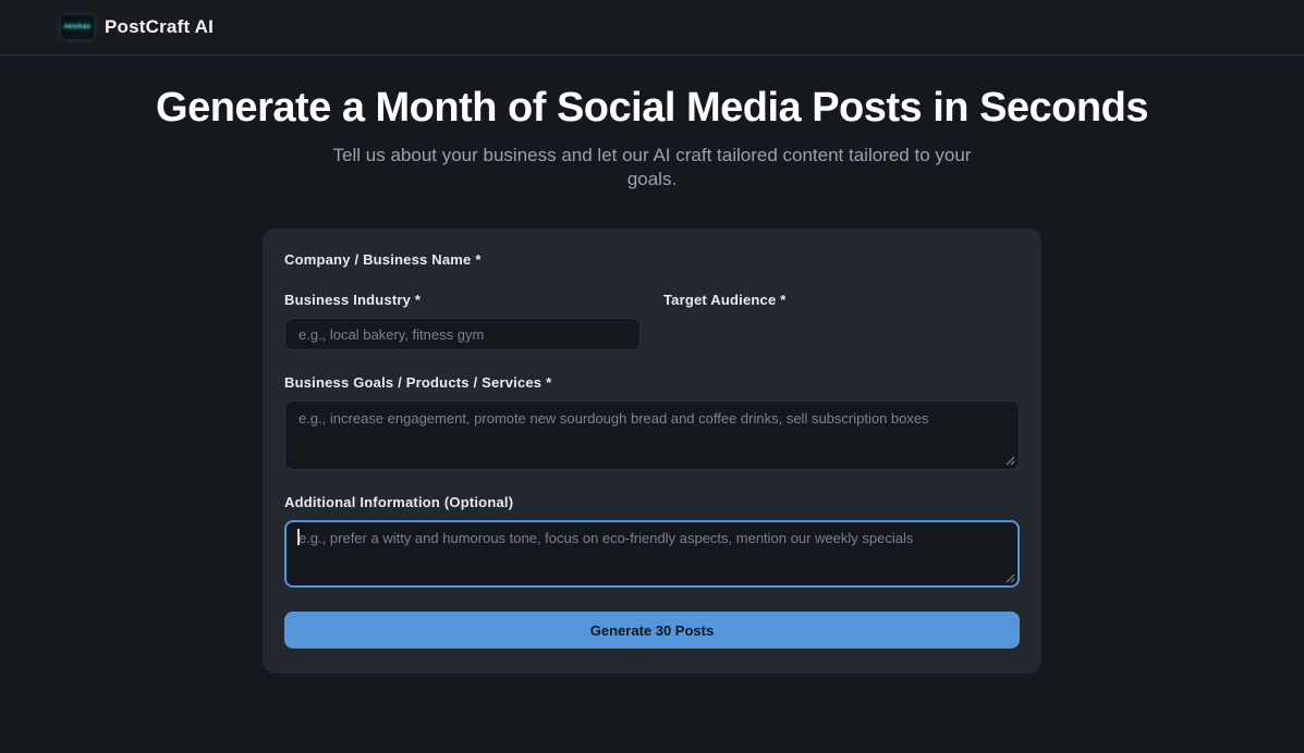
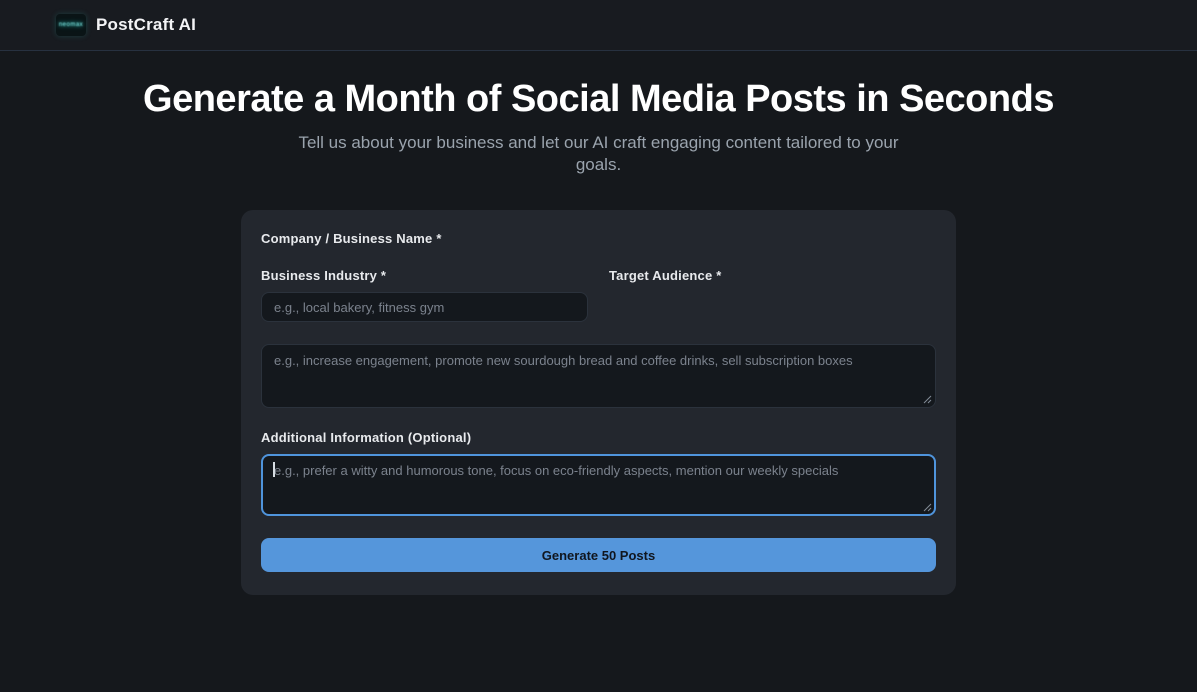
  PostCraft AI
  Generate a Month of Social Media Posts in Seconds
- Tell us about your business and let our AI craft tailored content tailored to your goals.
+ Tell us about your business and let our AI craft engaging content tailored to your goals.
  Company / Business Name *
  Business Industry *
  e.g., local bakery, fitness gym
  Target Audience *
- Business Goals / Products / Services *
  e.g., increase engagement, promote new sourdough bread and coffee drinks, sell subscription boxes
  Additional Information (Optional)
  e.g., prefer a witty and humorous tone, focus on eco-friendly aspects, mention our weekly specials
- Generate 30 Posts
+ Generate 50 Posts
